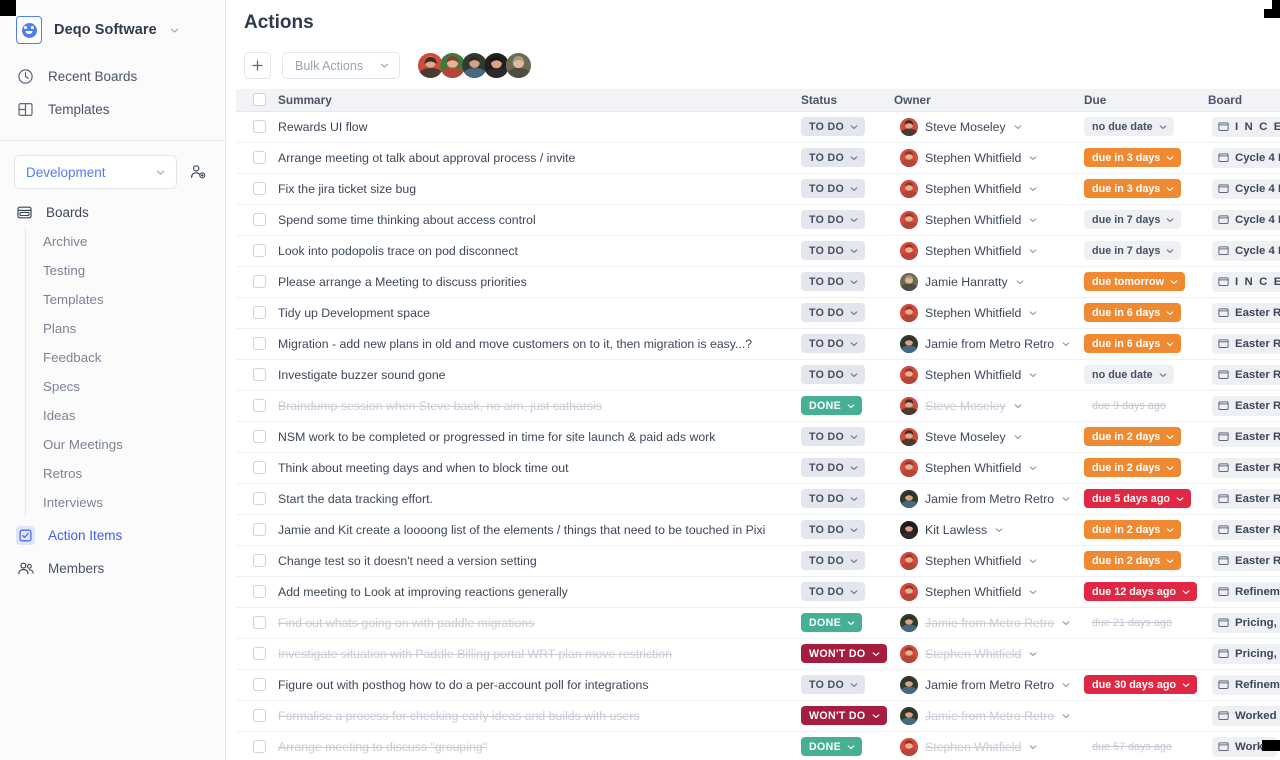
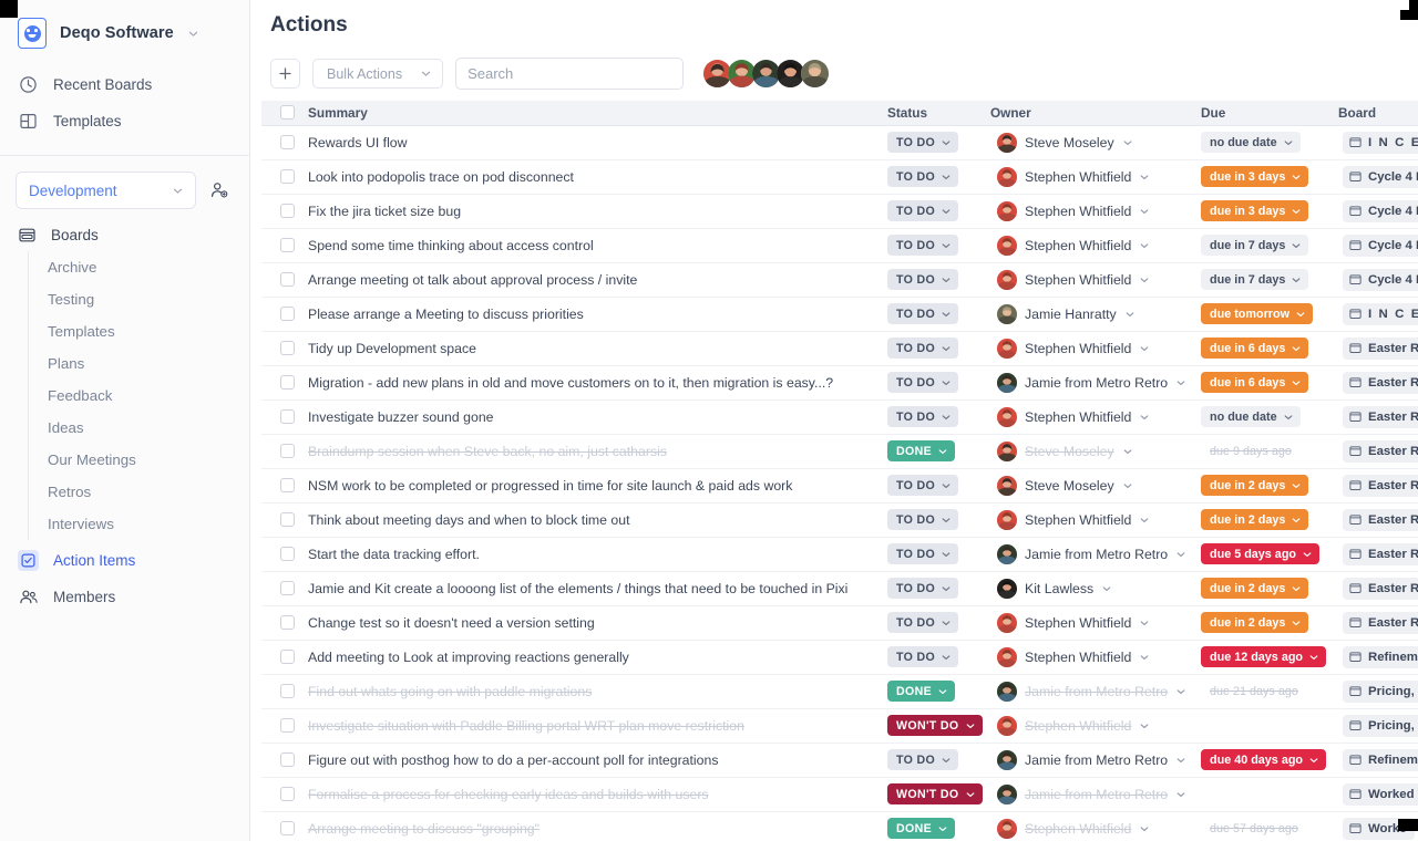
  Deqo Software
  Recent Boards
  Templates
  Development
  Boards
  Archive
  Testing
  Templates
  Plans
  Feedback
- Specs
  Ideas
  Our Meetings
  Retros
  Interviews
  Action Items
  Members
  Actions
  Bulk Actions
+ Search
  	Summary	Status	Owner	Due	Board
  	Rewards UI flow	TO DO	Steve Moseley	no due date	I N C E
- 	Arrange meeting ot talk about approval process / invite	TO DO	Stephen Whitfield	due in 3 days	Cycle 4
+ 	Look into podopolis trace on pod disconnect	TO DO	Stephen Whitfield	due in 3 days	Cycle 4
  	Fix the jira ticket size bug	TO DO	Stephen Whitfield	due in 3 days	Cycle 4
  	Spend some time thinking about access control	TO DO	Stephen Whitfield	due in 7 days	Cycle 4
- 	Look into podopolis trace on pod disconnect	TO DO	Stephen Whitfield	due in 7 days	Cycle 4
+ 	Arrange meeting ot talk about approval process / invite	TO DO	Stephen Whitfield	due in 7 days	Cycle 4
  	Please arrange a Meeting to discuss priorities	TO DO	Jamie Hanratty	due tomorrow	I N C E
  	Tidy up Development space	TO DO	Stephen Whitfield	due in 6 days	Easter R
  	Migration - add new plans in old and move customers on to it, then migration is easy...?	TO DO	Jamie from Metro Retro	due in 6 days	Easter R
  	Investigate buzzer sound gone	TO DO	Stephen Whitfield	no due date	Easter R
  	Braindump session when Steve back, no aim, just catharsis	DONE	Steve Moseley	due 9 days ago	Easter R
  	NSM work to be completed or progressed in time for site launch & paid ads work	TO DO	Steve Moseley	due in 2 days	Easter R
  	Think about meeting days and when to block time out	TO DO	Stephen Whitfield	due in 2 days	Easter R
  	Start the data tracking effort.	TO DO	Jamie from Metro Retro	due 5 days ago	Easter R
  	Jamie and Kit create a loooong list of the elements / things that need to be touched in Pixi	TO DO	Kit Lawless	due in 2 days	Easter R
  	Change test so it doesn't need a version setting	TO DO	Stephen Whitfield	due in 2 days	Easter R
  	Add meeting to Look at improving reactions generally	TO DO	Stephen Whitfield	due 12 days ago	Refinem
  	Find out whats going on with paddle migrations	DONE	Jamie from Metro Retro	due 21 days ago	Pricing,
  	Investigate situation with Paddle Billing portal WRT plan move restriction	WON'T DO	Stephen Whitfield		Pricing,
- 	Figure out with posthog how to do a per-account poll for integrations	TO DO	Jamie from Metro Retro	due 30 days ago	Refinem
+ 	Figure out with posthog how to do a per-account poll for integrations	TO DO	Jamie from Metro Retro	due 40 days ago	Refinem
  	Formalise a process for checking early ideas and builds with users	WON'T DO	Jamie from Metro Retro		Worked
  	Arrange meeting to discuss "grouping"	DONE	Stephen Whitfield	due 57 days ago	Work
